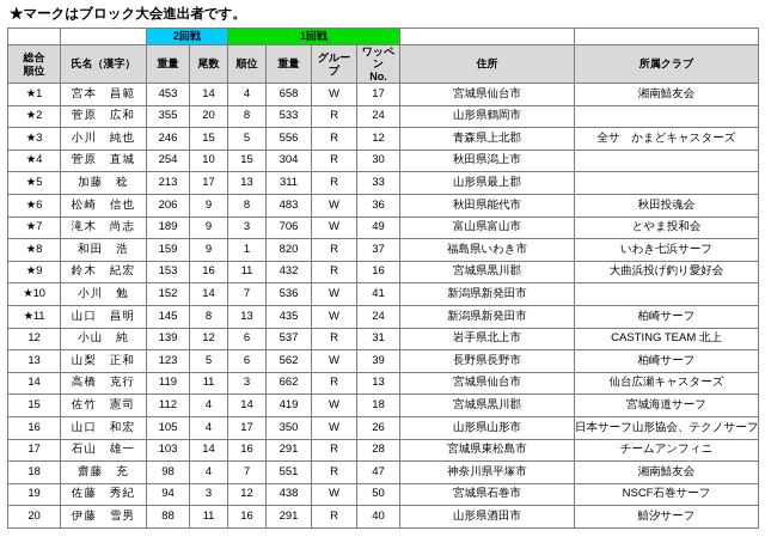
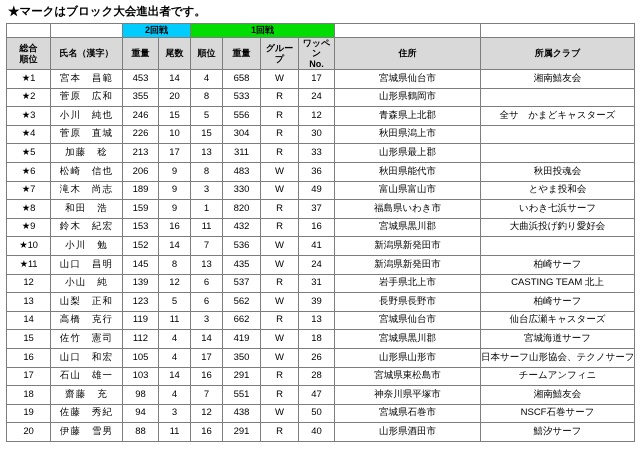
  ★マークはブロック大会進出者です。
  		2回戦	1回戦
  総合 順位	氏名（漢字）	重量	尾数	順位	重量	グループ	ワッペン No.	住所	所属クラブ
  ★1	宮本 昌範	453	14	4	658	W	17	宮城県仙台市	湘南鱚友会
  ★2	菅原 広和	355	20	8	533	R	24	山形県鶴岡市
  ★3	小川 純也	246	15	5	556	R	12	青森県上北郡	全サ かまどキャスターズ
- ★4	菅原 直城	254	10	15	304	R	30	秋田県潟上市
+ ★4	菅原 直城	226	10	15	304	R	30	秋田県潟上市
  ★5	加藤 稔	213	17	13	311	R	33	山形県最上郡
  ★6	松崎 信也	206	9	8	483	W	36	秋田県能代市	秋田投魂会
- ★7	滝木 尚志	189	9	3	706	W	49	富山県富山市	とやま投和会
+ ★7	滝木 尚志	189	9	3	330	W	49	富山県富山市	とやま投和会
  ★8	和田 浩	159	9	1	820	R	37	福島県いわき市	いわき七浜サーフ
  ★9	鈴木 紀宏	153	16	11	432	R	16	宮城県黒川郡	大曲浜投げ釣り愛好会
  ★10	小川 勉	152	14	7	536	W	41	新潟県新発田市
  ★11	山口 昌明	145	8	13	435	W	24	新潟県新発田市	柏崎サーフ
  12	小山 純	139	12	6	537	R	31	岩手県北上市	CASTING TEAM 北上
  13	山梨 正和	123	5	6	562	W	39	長野県長野市	柏崎サーフ
  14	高橋 克行	119	11	3	662	R	13	宮城県仙台市	仙台広瀬キャスターズ
  15	佐竹 憲司	112	4	14	419	W	18	宮城県黒川郡	宮城海道サーフ
  16	山口 和宏	105	4	17	350	W	26	山形県山形市	日本サーフ山形協会、テクノサーフ
  17	石山 雄一	103	14	16	291	R	28	宮城県東松島市	チームアンフィニ
  18	齋藤 充	98	4	7	551	R	47	神奈川県平塚市	湘南鱚友会
  19	佐藤 秀紀	94	3	12	438	W	50	宮城県石巻市	NSCF石巻サーフ
  20	伊藤 雪男	88	11	16	291	R	40	山形県酒田市	鱚汐サーフ
